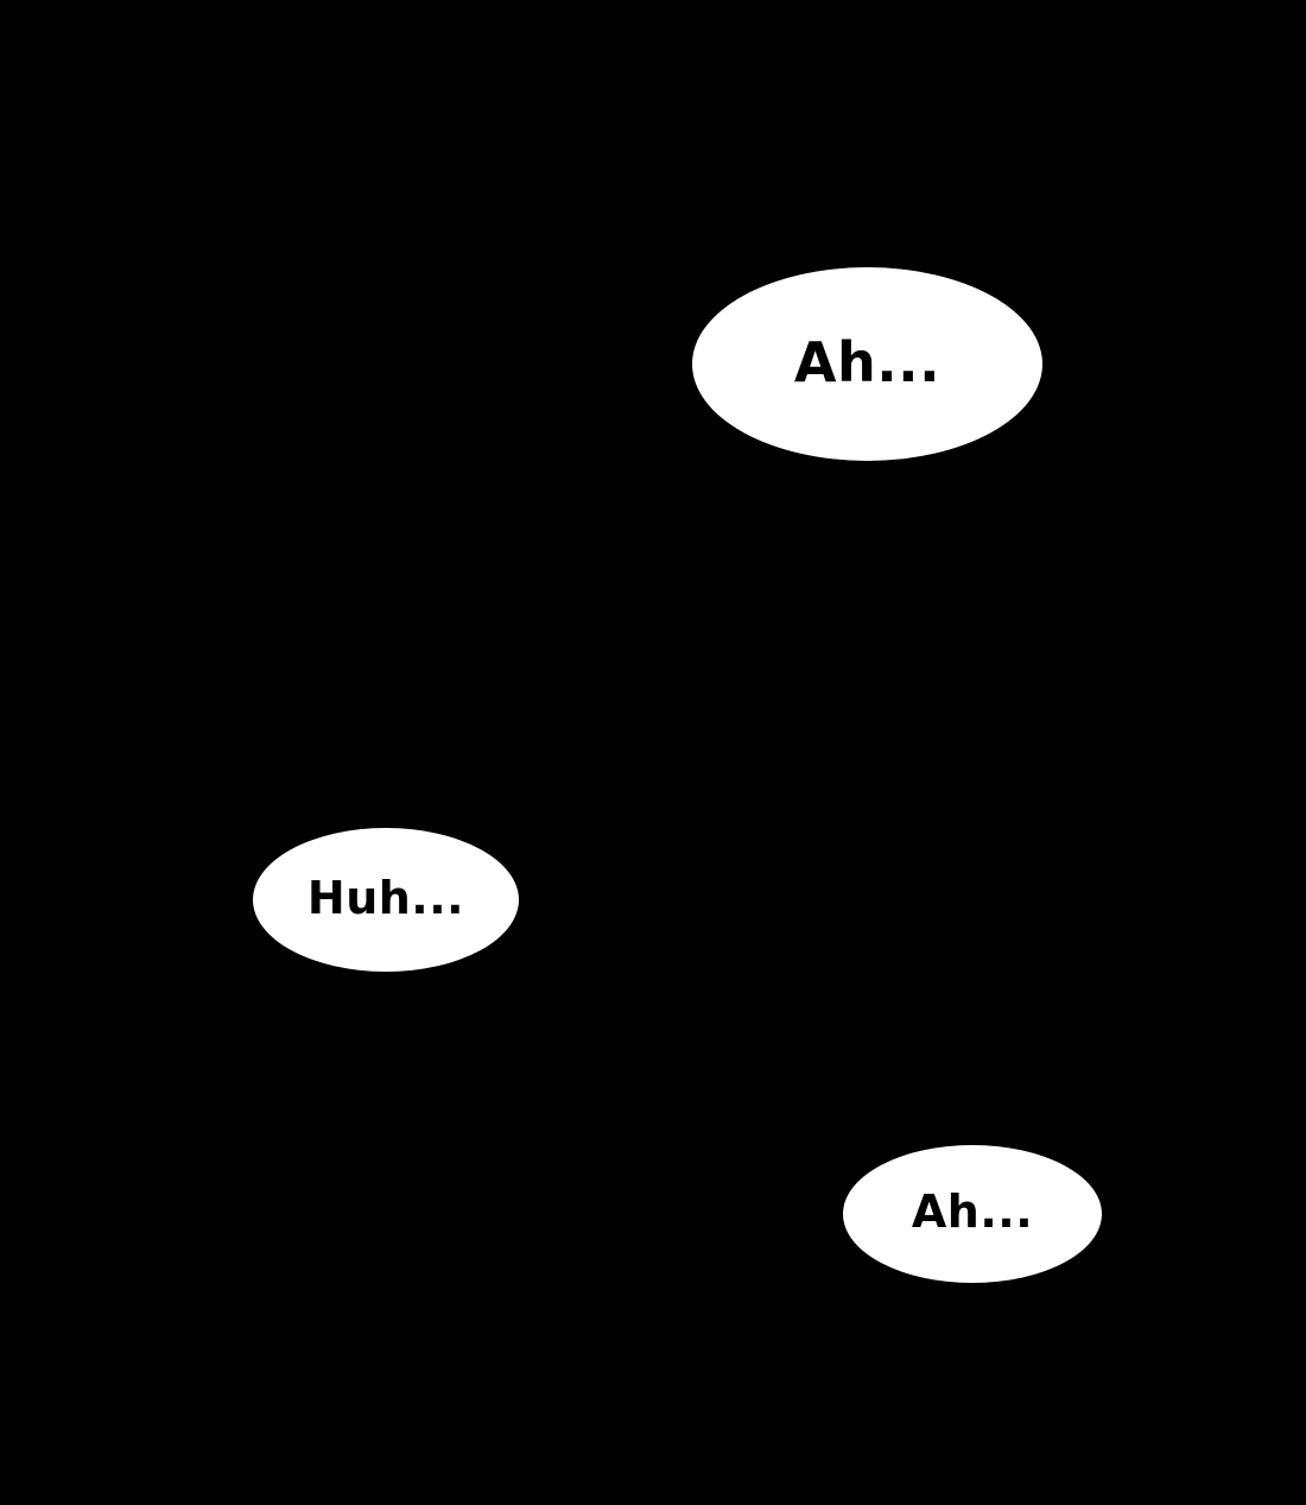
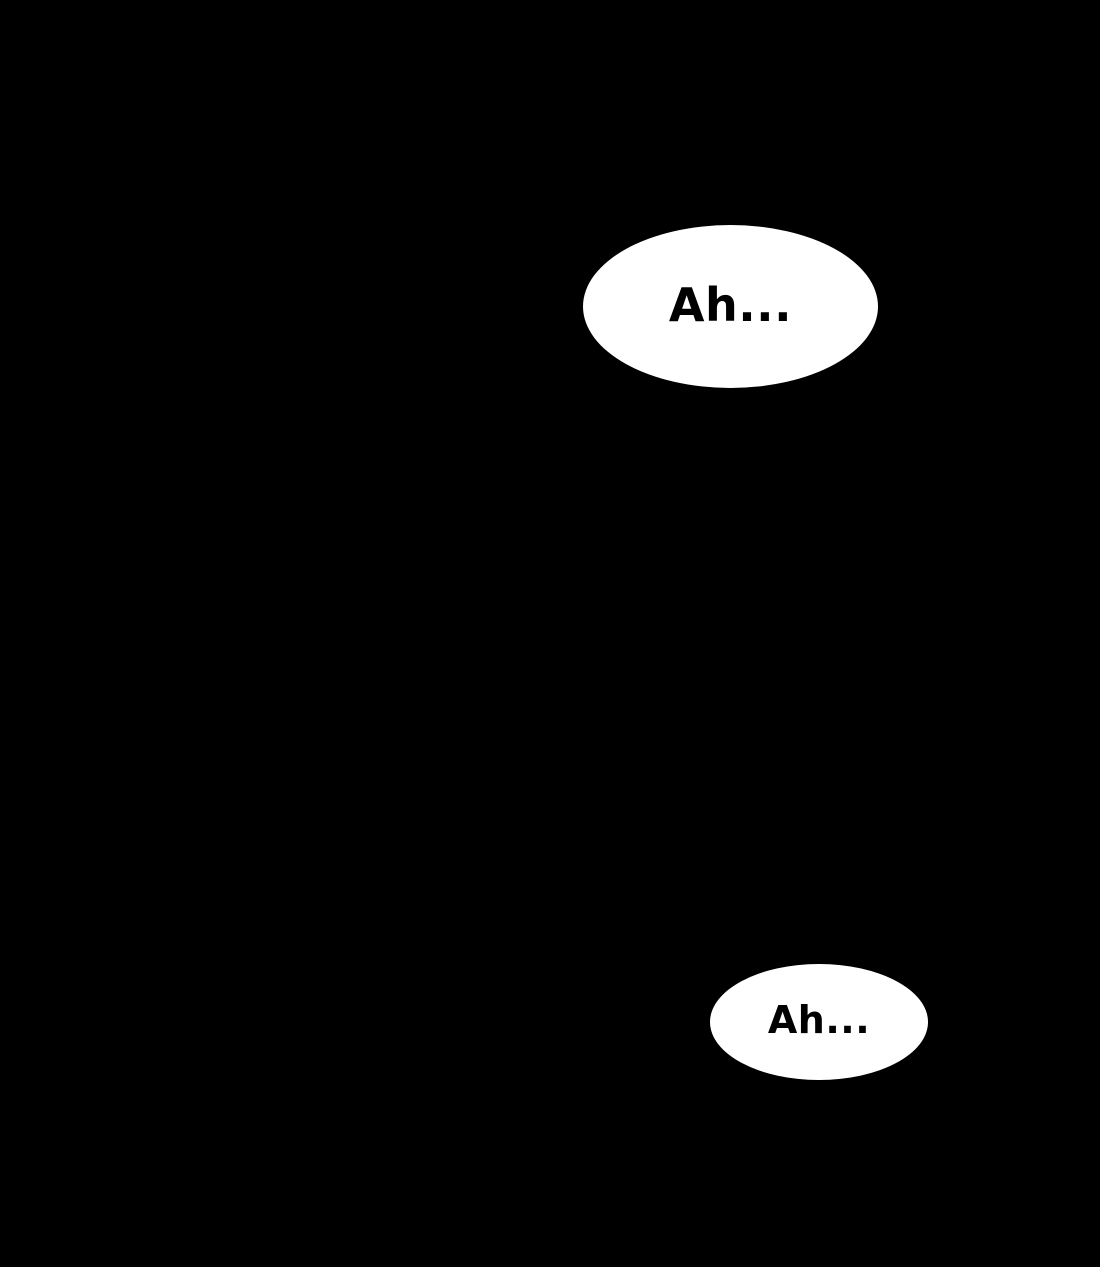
  Ah...
- Huh...
  Ah...
